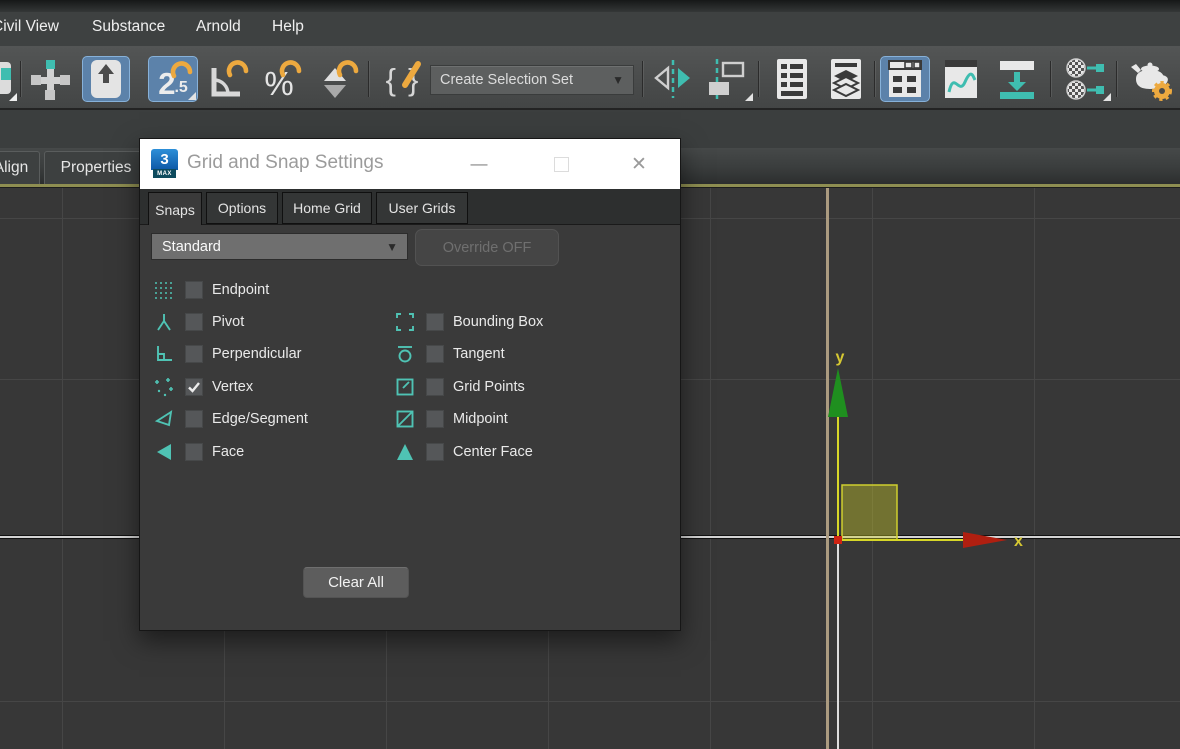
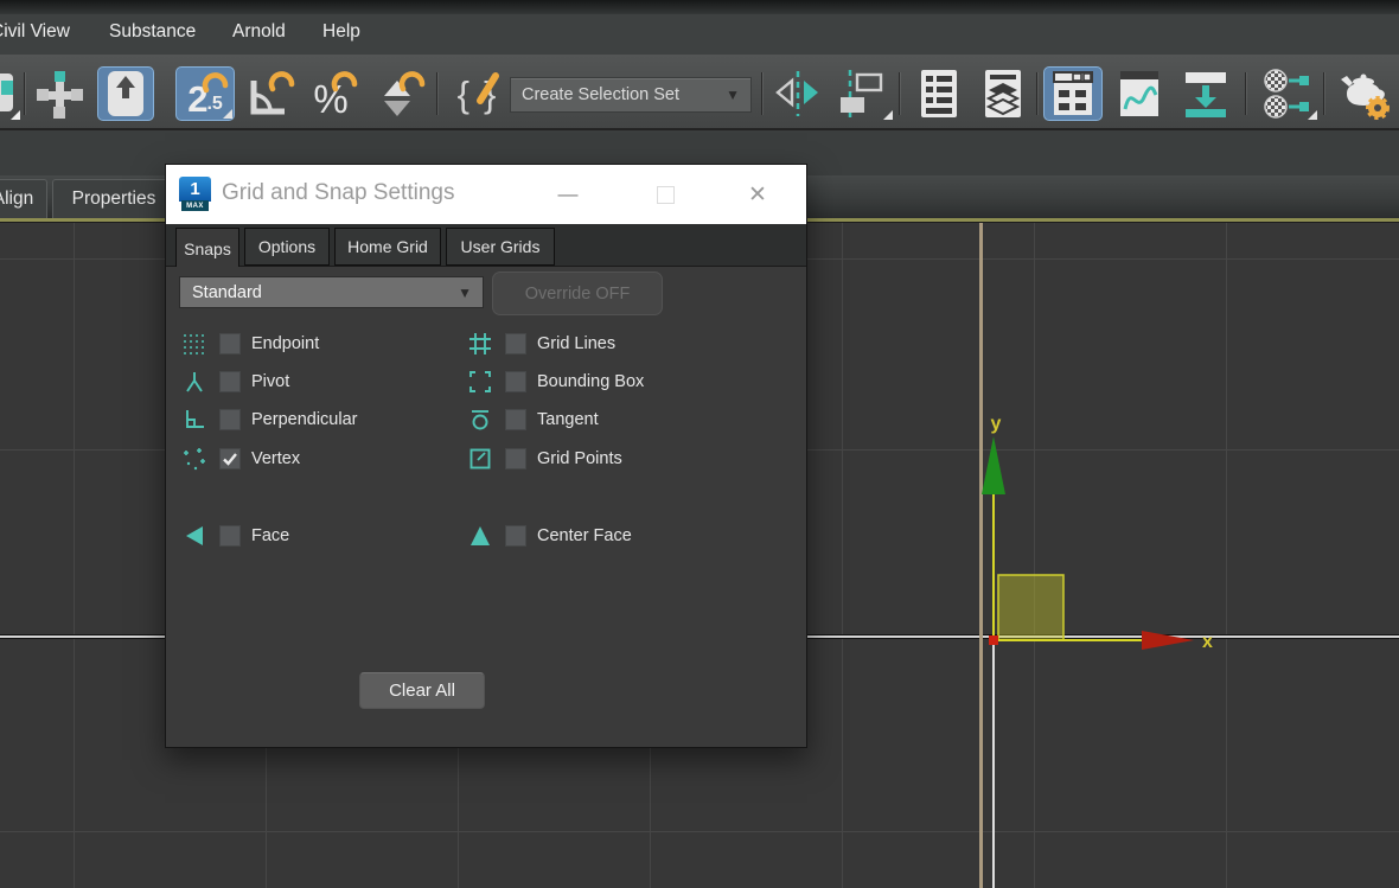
  ivil View
  Substance
  Arnold
  Help
  2
  .5
  %
  {
  }
  Create Selection Set
  ▼
  lign
  Properties
  y
  x
- 3
+ 1
  Grid and Snap Settings
  —
  ✕
  Snaps
  Options
  Home Grid
  User Grids
  Standard
  ▼
  Override OFF
  Endpoint
+ Grid Lines
  Pivot
  Bounding Box
  Perpendicular
  Tangent
  Vertex
  Grid Points
- Edge/Segment
- Midpoint
  Face
  Center Face
  Clear All
